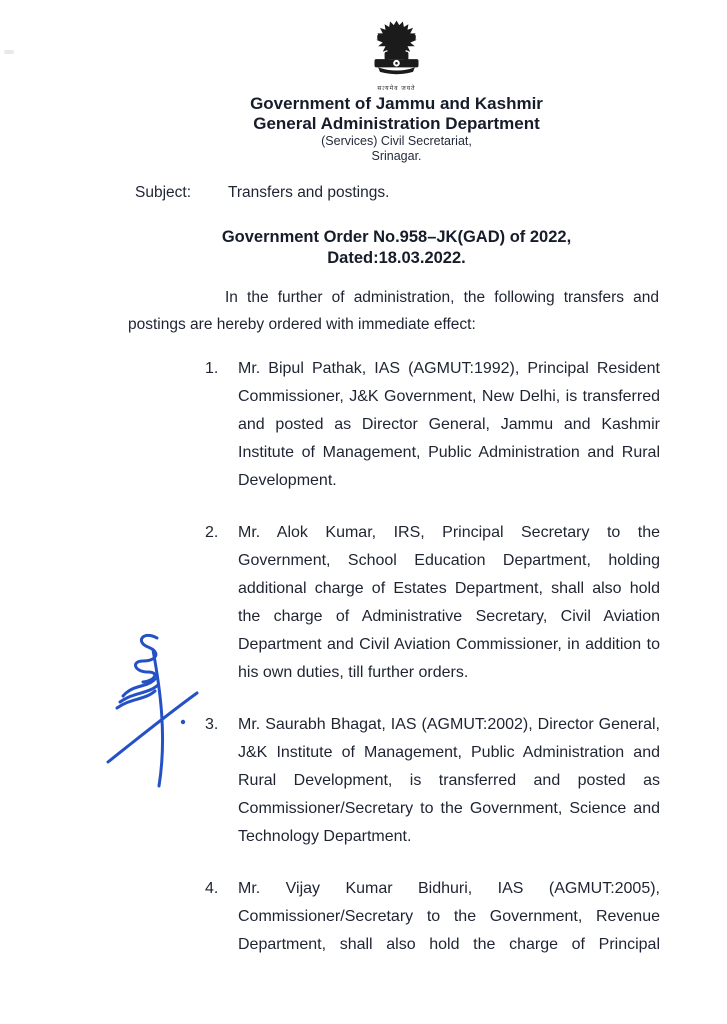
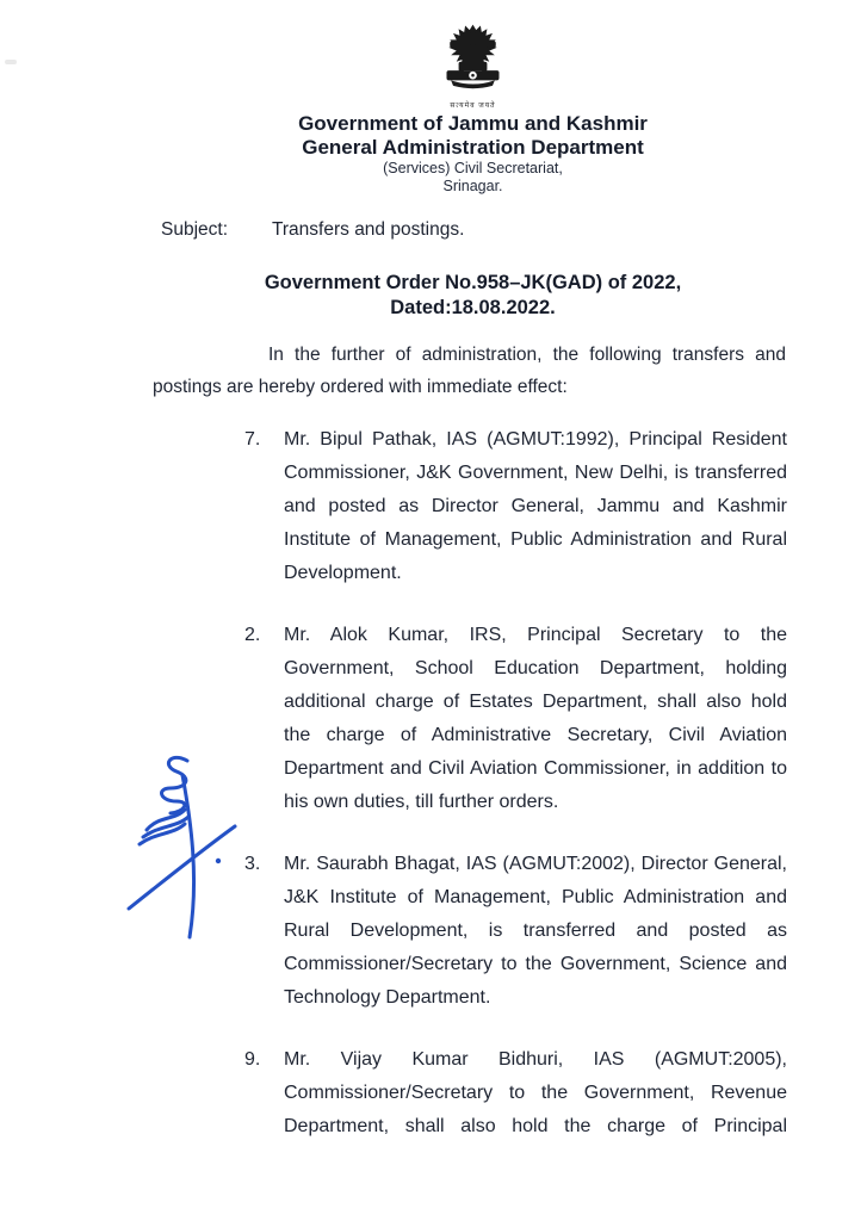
  Government of Jammu and Kashmir
  General Administration Department
  (Services) Civil Secretariat,
  Srinagar.
  Subject:
  Transfers and postings.
  Government Order No.958–JK(GAD) of 2022,
- Dated:18.03.2022.
+ Dated:18.08.2022.
  In the further of administration, the following transfers and postings are hereby ordered with immediate effect:
- 1.
+ 7.
  Mr. Bipul Pathak, IAS (AGMUT:1992), Principal Resident Commissioner, J&K Government, New Delhi, is transferred and posted as Director General, Jammu and Kashmir Institute of Management, Public Administration and Rural Development.
  2.
  Mr. Alok Kumar, IRS, Principal Secretary to the Government, School Education Department, holding additional charge of Estates Department, shall also hold the charge of Administrative Secretary, Civil Aviation Department and Civil Aviation Commissioner, in addition to his own duties, till further orders.
  3.
  Mr. Saurabh Bhagat, IAS (AGMUT:2002), Director General, J&K Institute of Management, Public Administration and Rural Development, is transferred and posted as Commissioner/Secretary to the Government, Science and Technology Department.
- 4.
+ 9.
  Mr. Vijay Kumar Bidhuri, IAS (AGMUT:2005), Commissioner/Secretary to the Government, Revenue Department, shall also hold the charge of Principal
